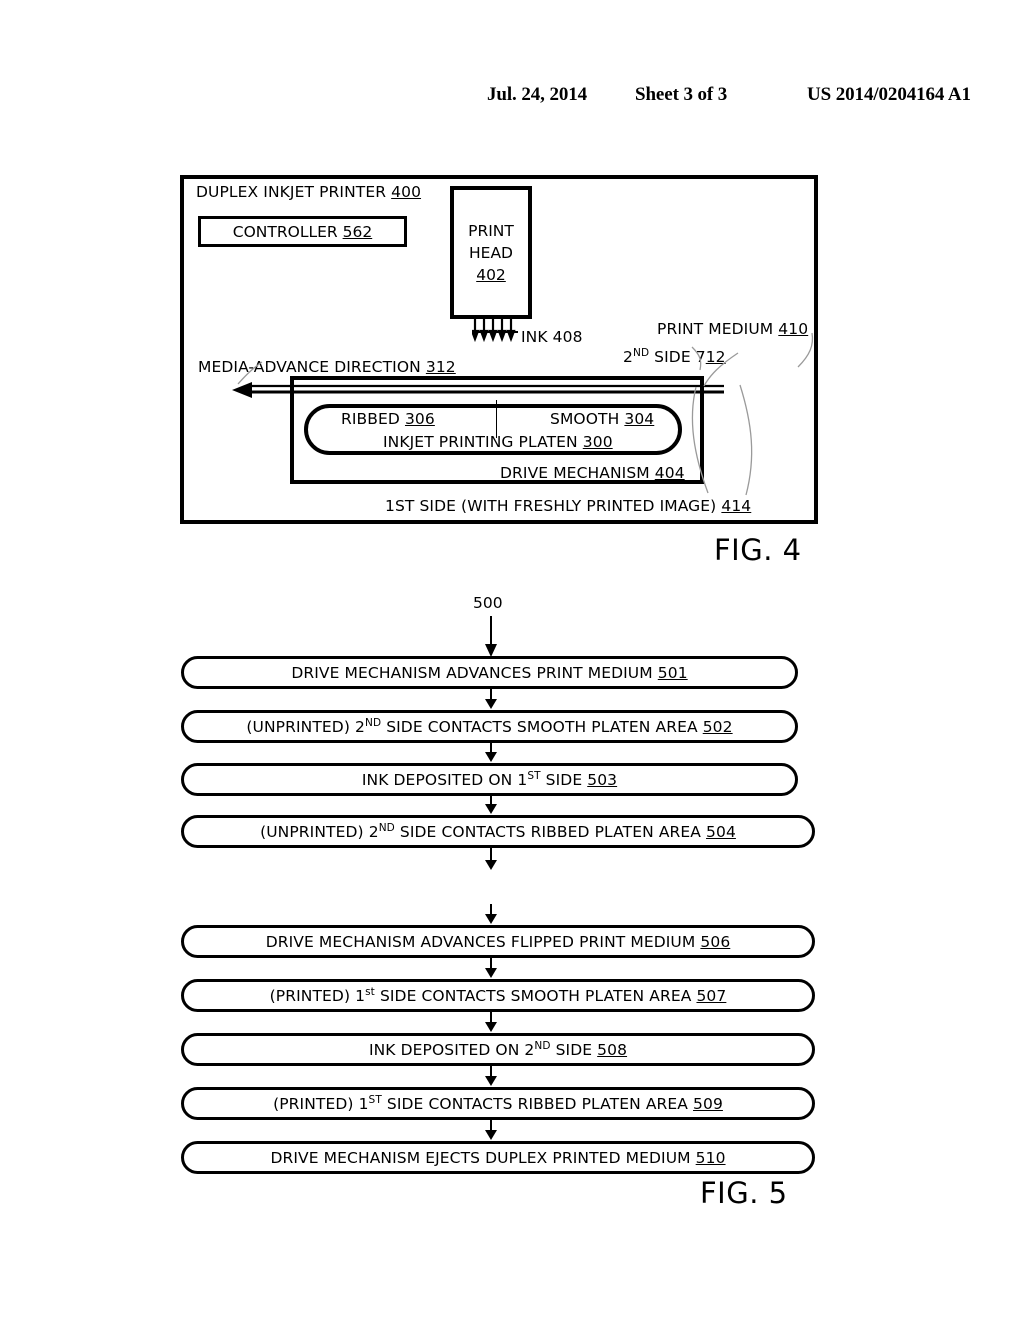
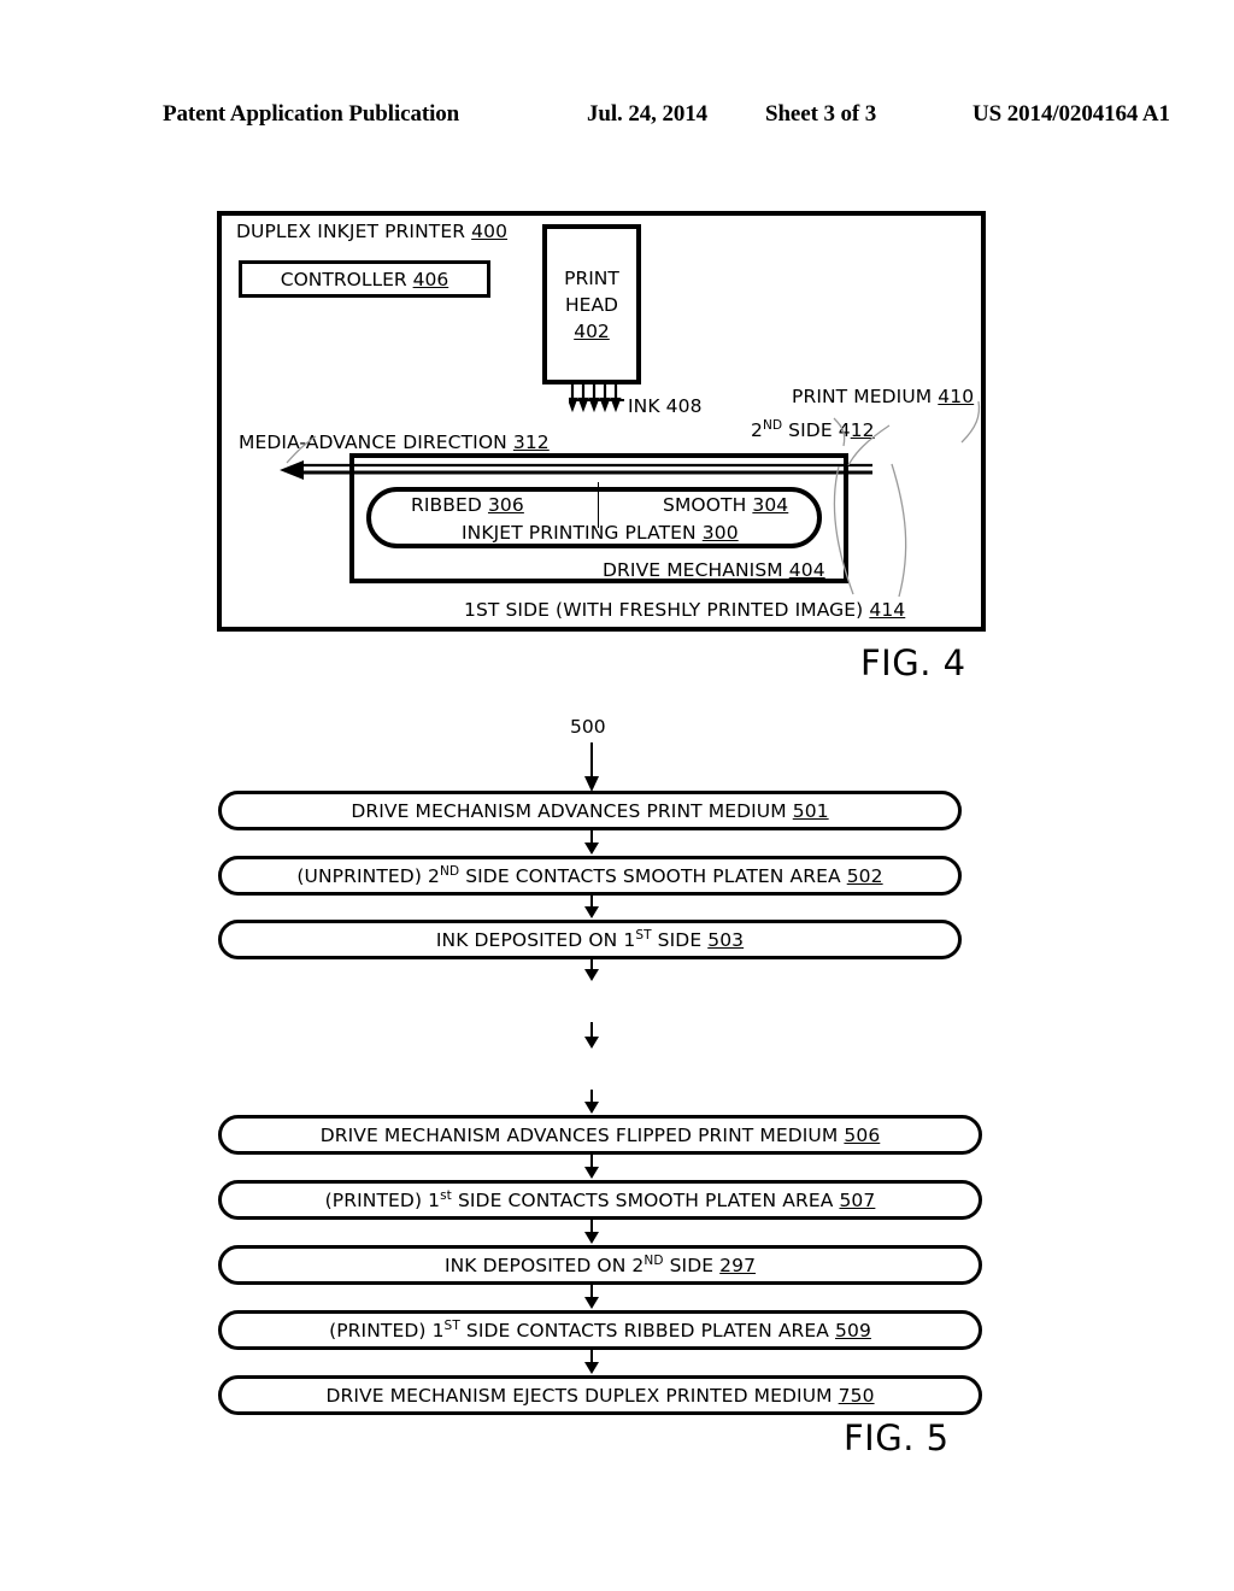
+ Patent Application Publication
  Jul. 24, 2014
  Sheet 3 of 3
  US 2014/0204164 A1
  DUPLEX INKJET PRINTER 400
- CONTROLLER 562
+ CONTROLLER 406
  PRINT
  HEAD
  402
  INK 408
  PRINT MEDIUM 410
- 2ND SIDE 712
+ 2ND SIDE 412
  MEDIA-ADVANCE DIRECTION 312
  RIBBED 306
  SMOOTH 304
  INKJET PRINTING PLATEN 300
  DRIVE MECHANISM 404
  1ST SIDE (WITH FRESHLY PRINTED IMAGE) 414
  FIG. 4
  500
  DRIVE MECHANISM ADVANCES PRINT MEDIUM 501
  (UNPRINTED) 2ND SIDE CONTACTS SMOOTH PLATEN AREA 502
  INK DEPOSITED ON 1ST SIDE 503
- (UNPRINTED) 2ND SIDE CONTACTS RIBBED PLATEN AREA 504
  DRIVE MECHANISM ADVANCES FLIPPED PRINT MEDIUM 506
  (PRINTED) 1st SIDE CONTACTS SMOOTH PLATEN AREA 507
- INK DEPOSITED ON 2ND SIDE 508
+ INK DEPOSITED ON 2ND SIDE 297
  (PRINTED) 1ST SIDE CONTACTS RIBBED PLATEN AREA 509
- DRIVE MECHANISM EJECTS DUPLEX PRINTED MEDIUM 510
+ DRIVE MECHANISM EJECTS DUPLEX PRINTED MEDIUM 750
  FIG. 5
